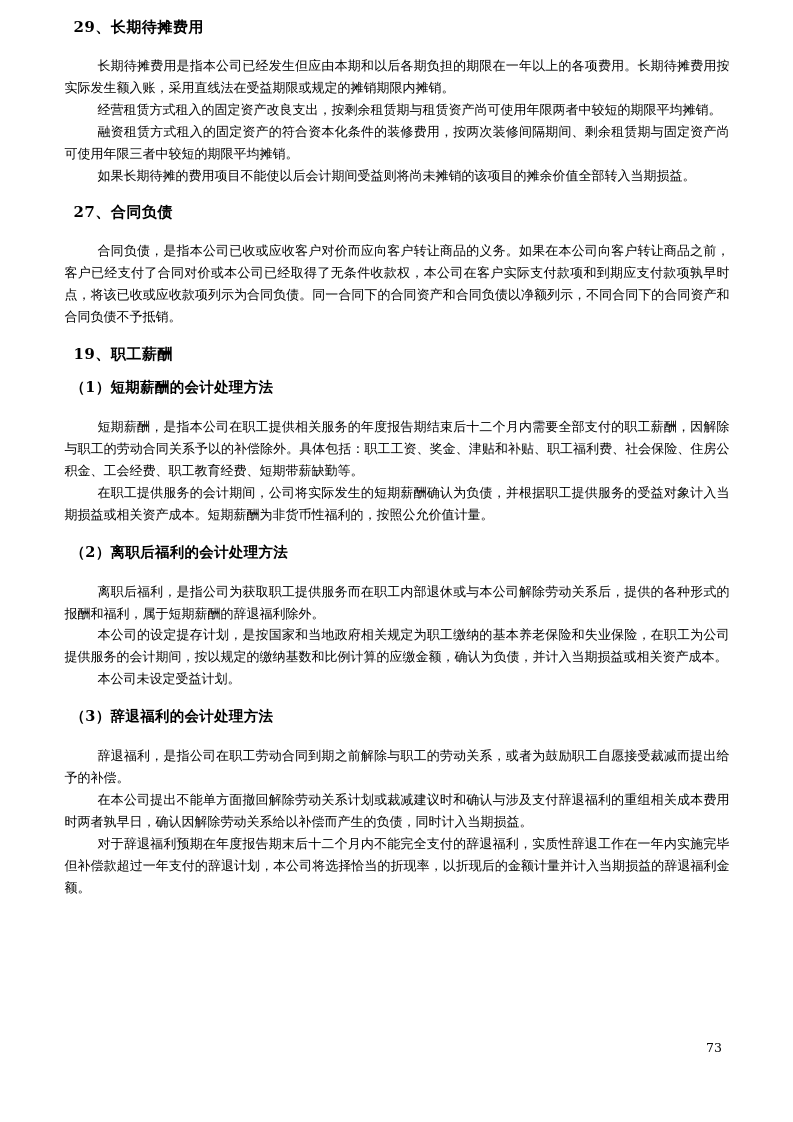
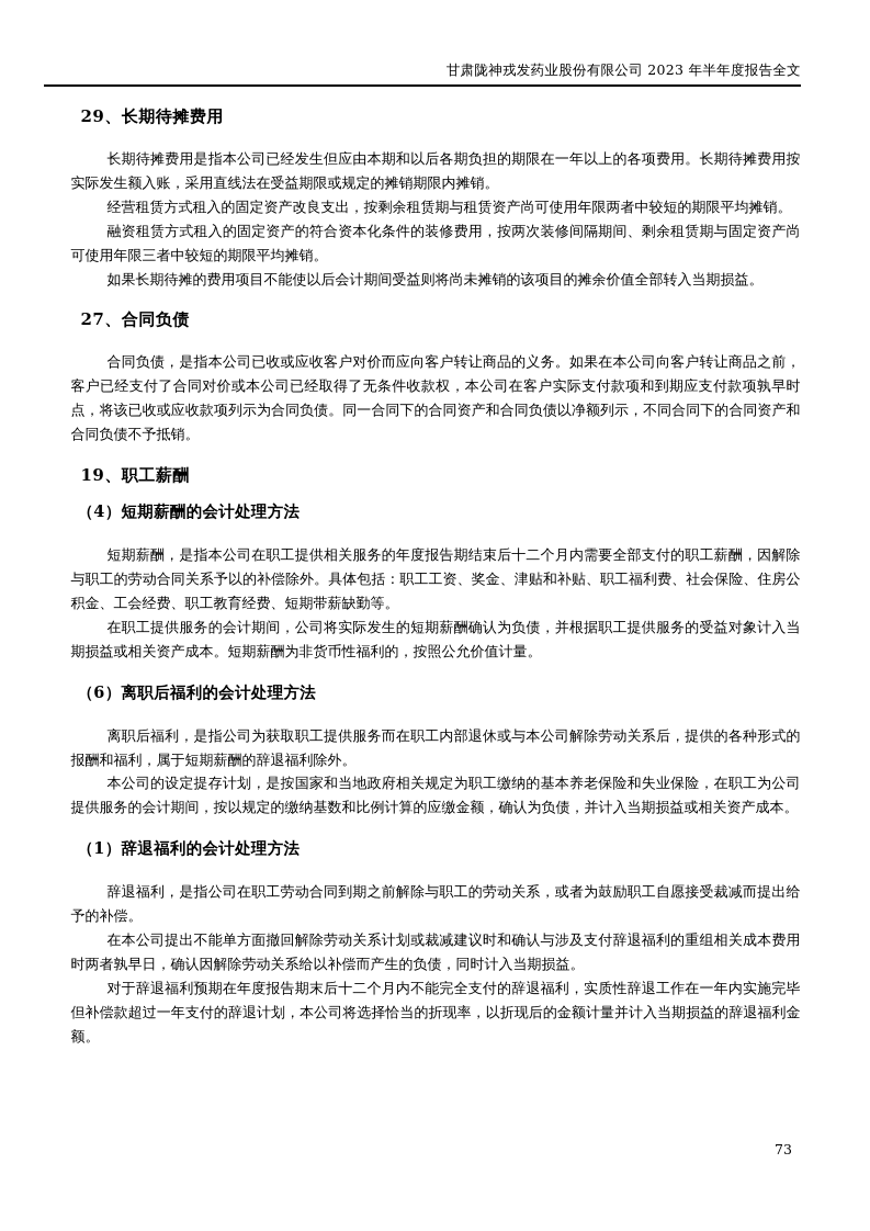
+ 甘肃陇神戎发药业股份有限公司 2023 年半年度报告全文
  29、长期待摊费用
  长期待摊费用是指本公司已经发生但应由本期和以后各期负担的期限在一年以上的各项费用。长期待摊费用按实际发生额入账，采用直线法在受益期限或规定的摊销期限内摊销。
  经营租赁方式租入的固定资产改良支出，按剩余租赁期与租赁资产尚可使用年限两者中较短的期限平均摊销。
  融资租赁方式租入的固定资产的符合资本化条件的装修费用，按两次装修间隔期间、剩余租赁期与固定资产尚可使用年限三者中较短的期限平均摊销。
  如果长期待摊的费用项目不能使以后会计期间受益则将尚未摊销的该项目的摊余价值全部转入当期损益。
  27、合同负债
  合同负债，是指本公司已收或应收客户对价而应向客户转让商品的义务。如果在本公司向客户转让商品之前，客户已经支付了合同对价或本公司已经取得了无条件收款权，本公司在客户实际支付款项和到期应支付款项孰早时点，将该已收或应收款项列示为合同负债。同一合同下的合同资产和合同负债以净额列示，不同合同下的合同资产和合同负债不予抵销。
  19、职工薪酬
- （1）短期薪酬的会计处理方法
+ （4）短期薪酬的会计处理方法
  短期薪酬，是指本公司在职工提供相关服务的年度报告期结束后十二个月内需要全部支付的职工薪酬，因解除与职工的劳动合同关系予以的补偿除外。具体包括：职工工资、奖金、津贴和补贴、职工福利费、社会保险、住房公积金、工会经费、职工教育经费、短期带薪缺勤等。
  在职工提供服务的会计期间，公司将实际发生的短期薪酬确认为负债，并根据职工提供服务的受益对象计入当期损益或相关资产成本。短期薪酬为非货币性福利的，按照公允价值计量。
- （2）离职后福利的会计处理方法
+ （6）离职后福利的会计处理方法
  离职后福利，是指公司为获取职工提供服务而在职工内部退休或与本公司解除劳动关系后，提供的各种形式的报酬和福利，属于短期薪酬的辞退福利除外。
  本公司的设定提存计划，是按国家和当地政府相关规定为职工缴纳的基本养老保险和失业保险，在职工为公司提供服务的会计期间，按以规定的缴纳基数和比例计算的应缴金额，确认为负债，并计入当期损益或相关资产成本。
- 本公司未设定受益计划。
- （3）辞退福利的会计处理方法
+ （1）辞退福利的会计处理方法
  辞退福利，是指公司在职工劳动合同到期之前解除与职工的劳动关系，或者为鼓励职工自愿接受裁减而提出给予的补偿。
  在本公司提出不能单方面撤回解除劳动关系计划或裁减建议时和确认与涉及支付辞退福利的重组相关成本费用时两者孰早日，确认因解除劳动关系给以补偿而产生的负债，同时计入当期损益。
  对于辞退福利预期在年度报告期末后十二个月内不能完全支付的辞退福利，实质性辞退工作在一年内实施完毕但补偿款超过一年支付的辞退计划，本公司将选择恰当的折现率，以折现后的金额计量并计入当期损益的辞退福利金额。
  73
